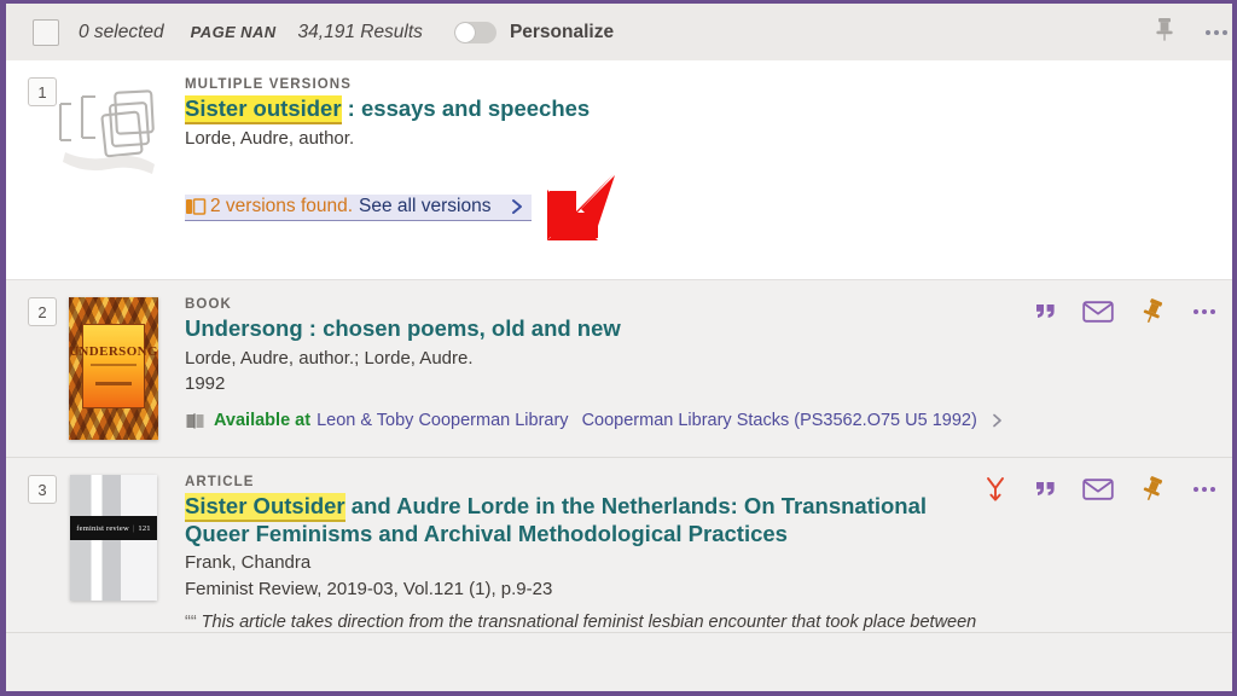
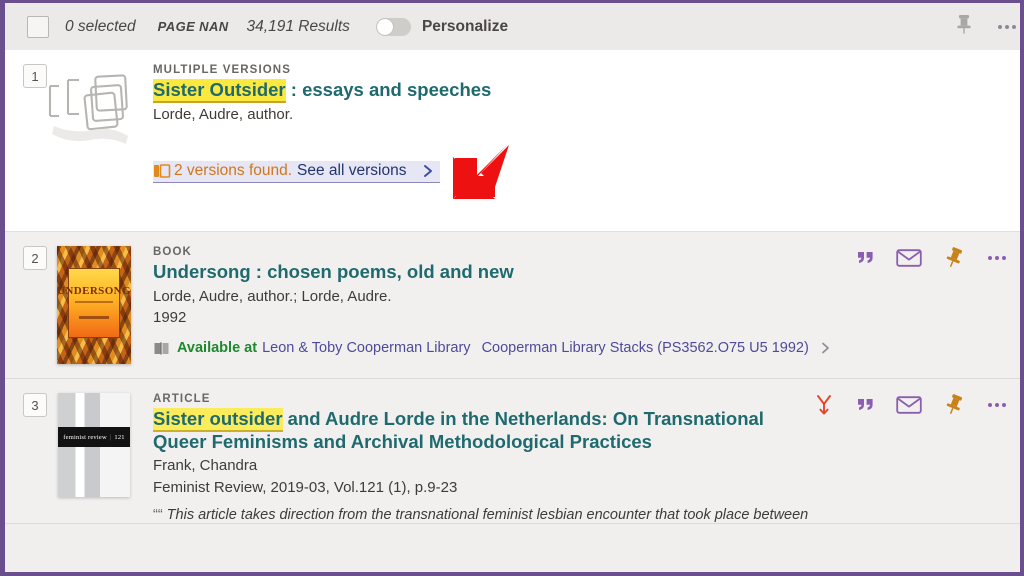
  0 selected
  PAGE NAN
  34,191 Results
  Personalize
  1
  MULTIPLE VERSIONS
- Sister outsider : essays and speeches
+ Sister Outsider : essays and speeches
  Lorde, Audre, author.
  2 versions found.
  See all versions
  2
  UNDERSONG
  BOOK
  Undersong : chosen poems, old and new
  Lorde, Audre, author.; Lorde, Audre.
  1992
  Available at
  Leon & Toby Cooperman Library
  Cooperman Library Stacks (PS3562.O75 U5 1992)
  3
  ARTICLE
- Sister Outsider and Audre Lorde in the Netherlands: On Transnational Queer Feminisms and Archival Methodological Practices
+ Sister outsider and Audre Lorde in the Netherlands: On Transnational Queer Feminisms and Archival Methodological Practices
  Frank, Chandra
  Feminist Review, 2019-03, Vol.121 (1), p.9-23
  ““ This article takes direction from the transnational feminist lesbian encounter that took place between
